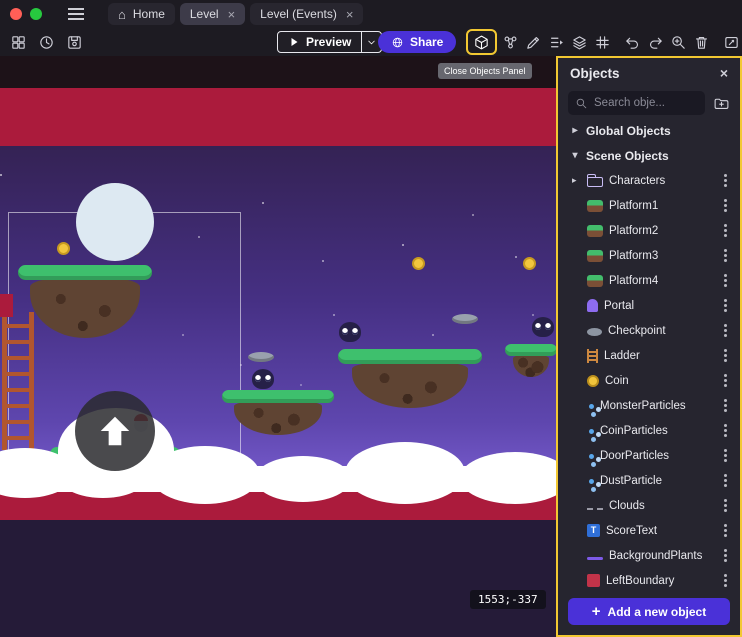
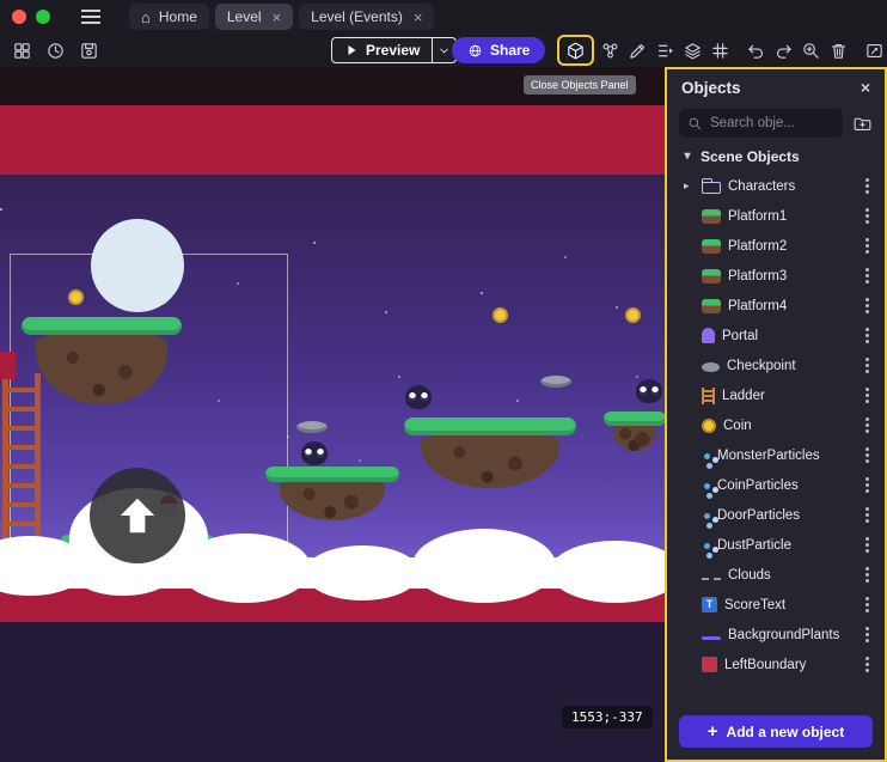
  Home
  Level
  Level (Events)
  Preview
  Share
  Close Objects Panel
  1553;-337
  Objects
  ×
  Search obje...
- ▸
- Global Objects
  ▾
  Scene Objects
  Characters
  Platform1
  Platform2
  Platform3
  Platform4
  Portal
  Checkpoint
  Ladder
  Coin
  MonsterParticles
  CoinParticles
  DoorParticles
  DustParticle
  Clouds
  ScoreText
  BackgroundPlants
  LeftBoundary
  +
  Add a new object
